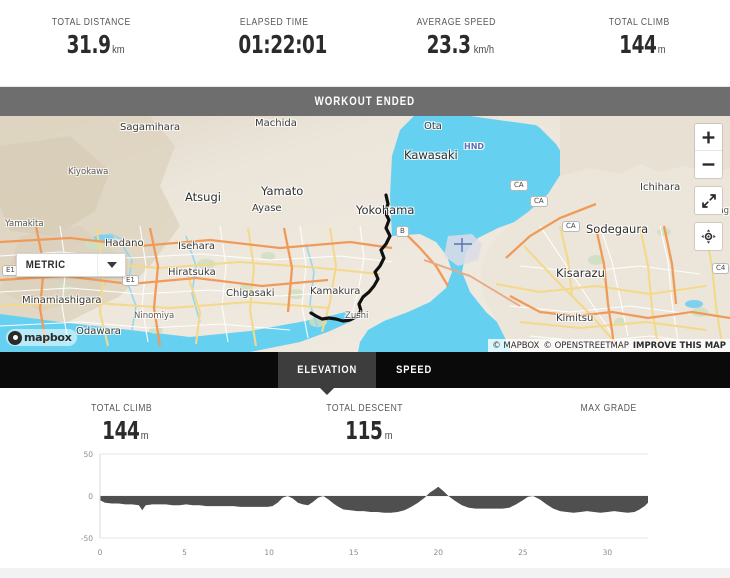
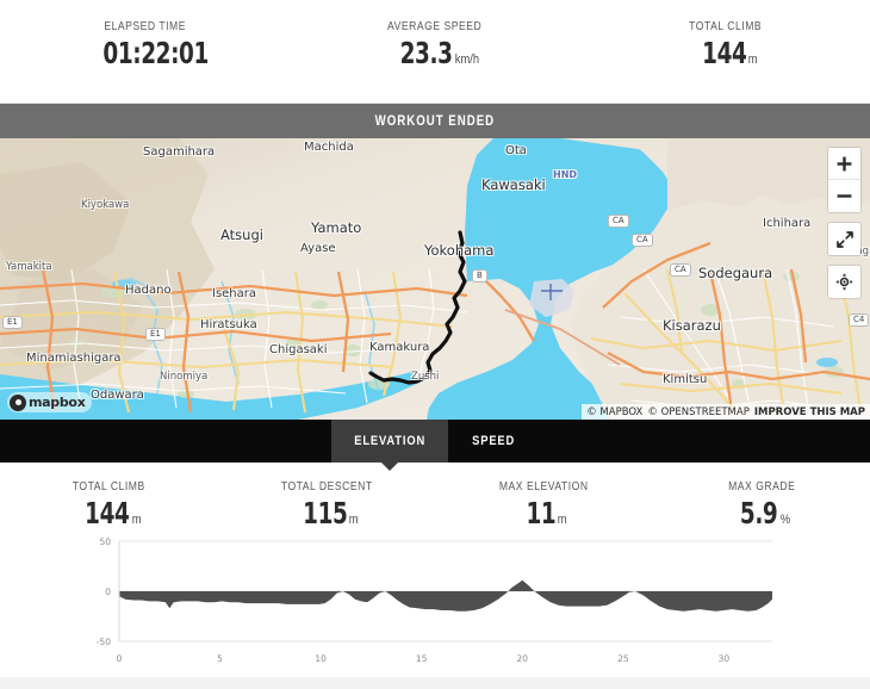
- TOTAL DISTANCE
- 31.9 km
  ELAPSED TIME
  01:22:01
  AVERAGE SPEED
  23.3 km/h
  TOTAL CLIMB
  144 m
  WORKOUT ENDED
  Sagamihara
  Machida
  Ota
  Kawasaki
  HND
  Kiyokawa
  Atsugi
  Yamato
  Ayase
  Yokohama
  Ichihara
  Yamakita
  Hadano
  Isehara
  Sodegaura
  Hiratsuka
  Kisarazu
  Minamiashigara
  Chigasaki
  Kamakura
  Ninomiya
  Zushi
  Kimitsu
  Odawara
  E1
  E1
  B
  CA
  CA
  CA
  C4
- METRIC
  mapbox
  © MAPBOX
  © OPENSTREETMAP
  IMPROVE THIS MAP
  ELEVATION
  SPEED
  TOTAL CLIMB
  144 m
  TOTAL DESCENT
  115 m
+ MAX ELEVATION
+ 11 m
  MAX GRADE
+ 5.9 %
  50
  0
  -50
  0
  5
  10
  15
  20
  25
  30
